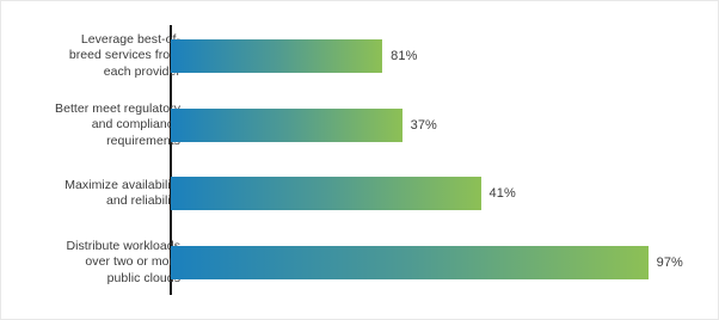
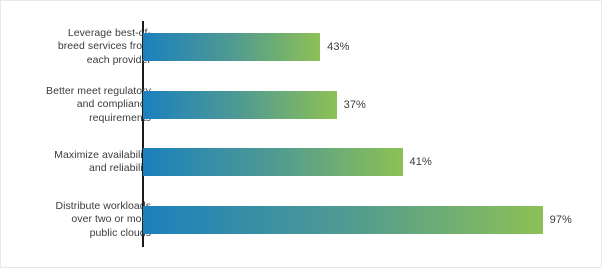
  Leverage best-o
  breed services fro
  each provid
- 81%
+ 43%
  Better meet regulato
  and complian
  requiremen
  37%
  Maximize availabili
  and reliabili
  41%
  Distribute workloa
  over two or mo
  public clou
  97%
